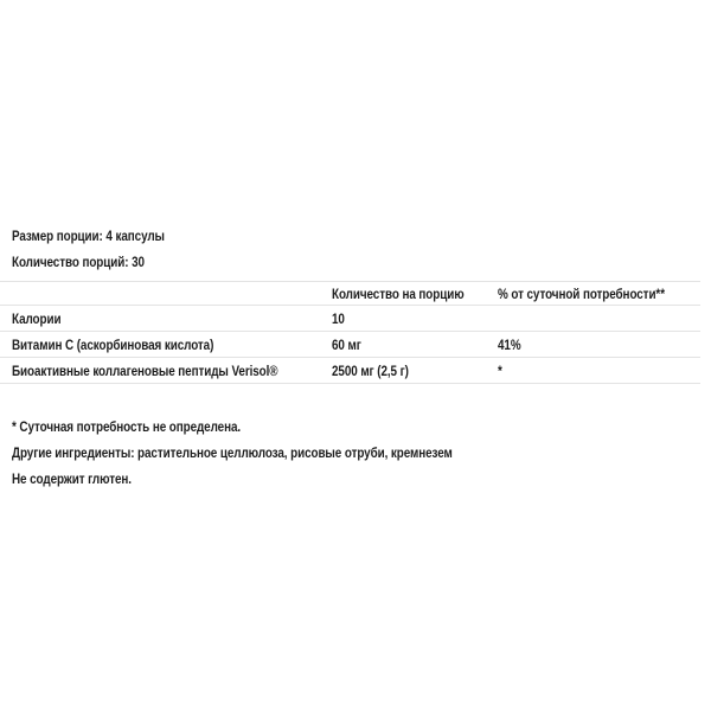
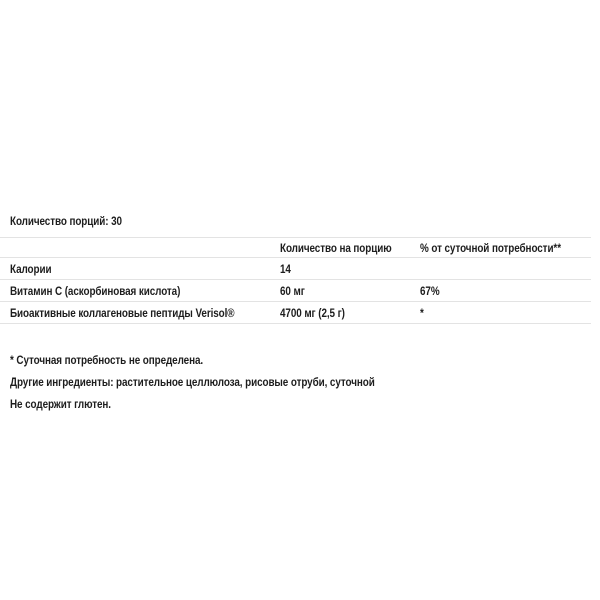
- Размер порции: 4 капсулы
  Количество порций: 30
  	Количество на порцию	% от суточной потребности**
- Калории	10
+ Калории	14
- Витамин C (аскорбиновая кислота)	60 мг	41%
+ Витамин C (аскорбиновая кислота)	60 мг	67%
- Биоактивные коллагеновые пептиды Verisol®	2500 мг (2,5 г)	*
+ Биоактивные коллагеновые пептиды Verisol®	4700 мг (2,5 г)	*
  * Суточная потребность не определена.
- Другие ингредиенты: растительное целлюлоза, рисовые отруби, кремнезем
+ Другие ингредиенты: растительное целлюлоза, рисовые отруби, суточной
  Не содержит глютен.
